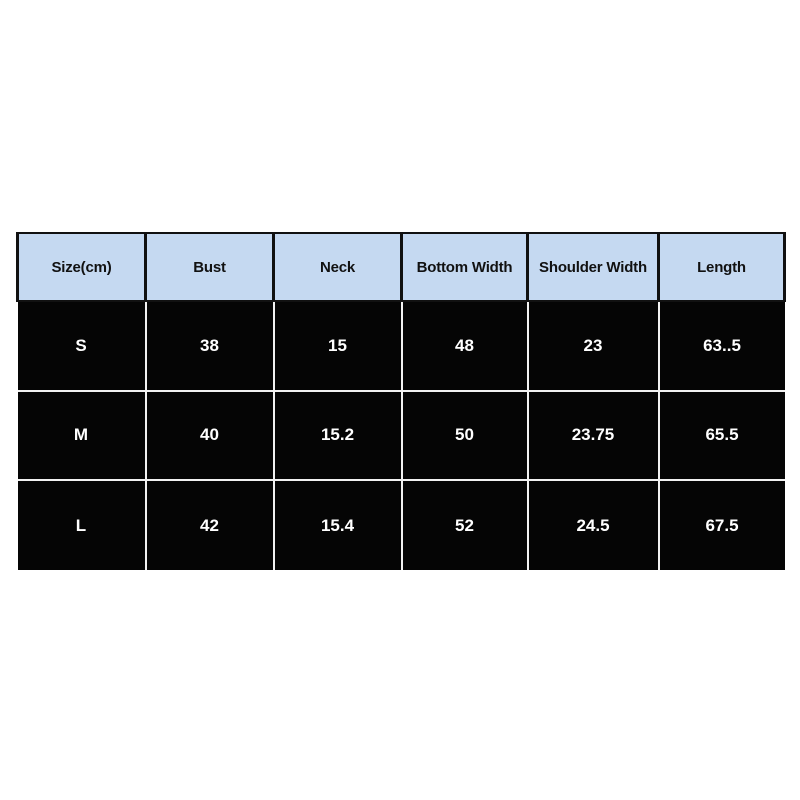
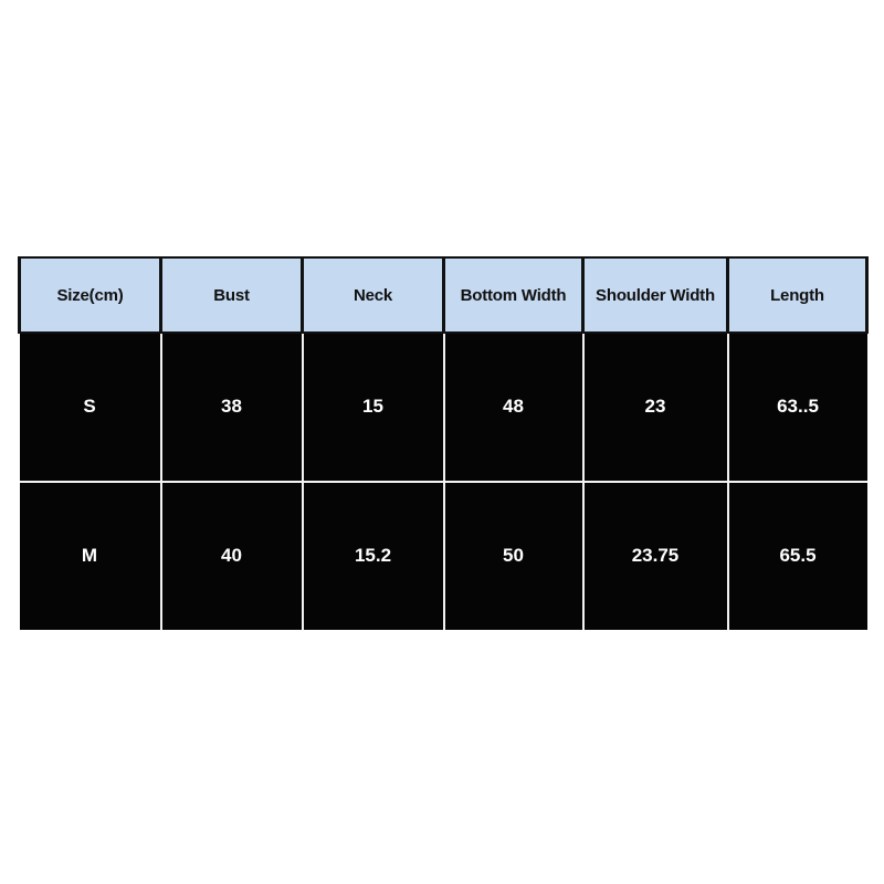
  Size(cm)	Bust	Neck	Bottom Width	Shoulder Width	Length
  S	38	15	48	23	63..5
  M	40	15.2	50	23.75	65.5
- L	42	15.4	52	24.5	67.5
